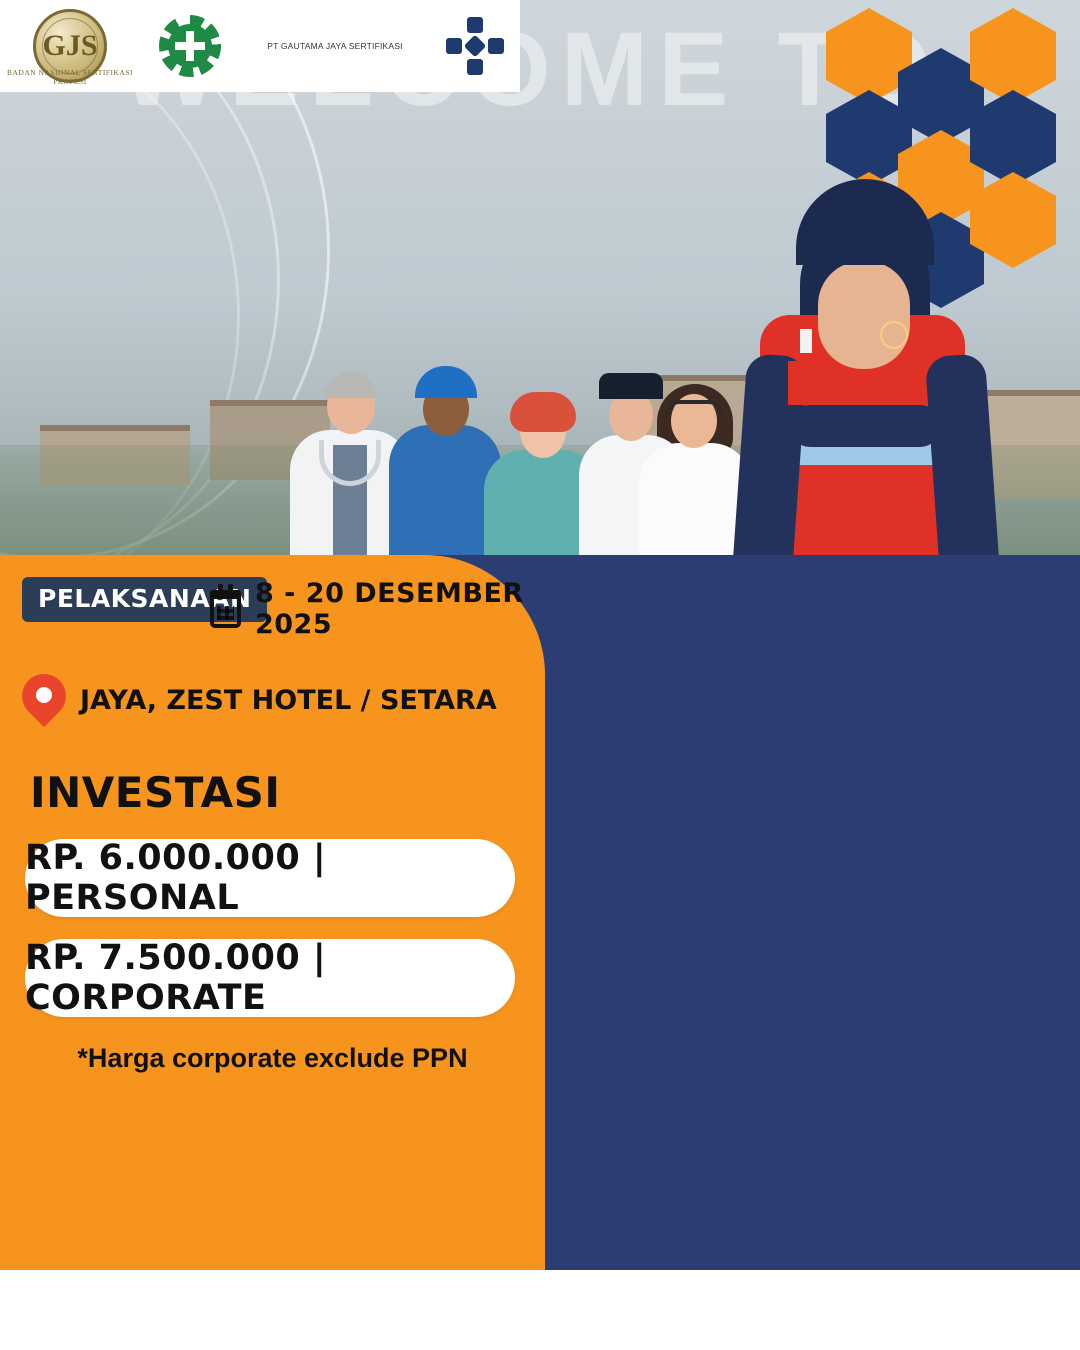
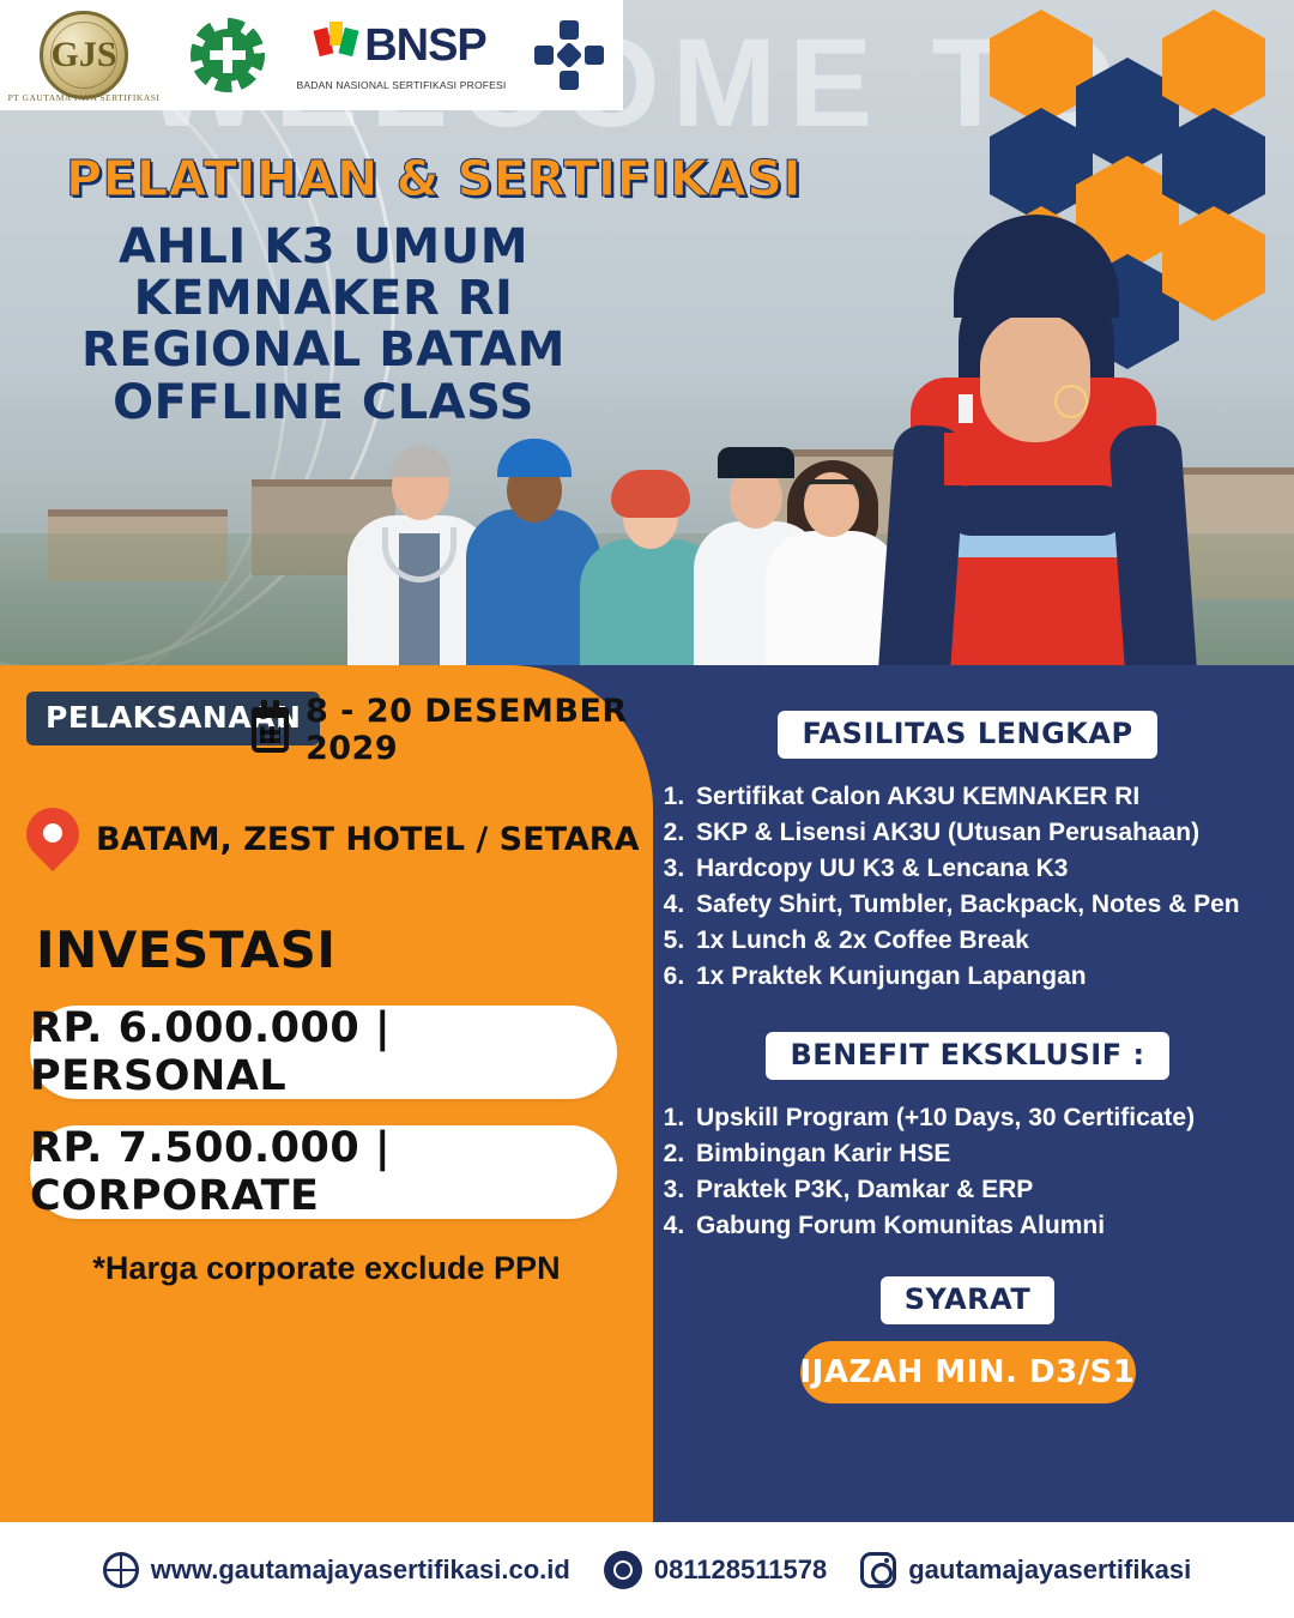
  GJS
- BADAN NASIONAL SERTIFIKASI PROFESI
+ PT GAUTAMA JAYA SERTIFIKASI
+ BNSP
- PT GAUTAMA JAYA SERTIFIKASI
+ BADAN NASIONAL SERTIFIKASI PROFESI
+ PELATIHAN & SERTIFIKASI
+ AHLI K3 UMUM
+ KEMNAKER RI
+ REGIONAL BATAM
+ OFFLINE CLASS
+ FASILITAS LENGKAP
+ Sertifikat Calon AK3U KEMNAKER RI
+ SKP & Lisensi AK3U (Utusan Perusahaan)
+ Hardcopy UU K3 & Lencana K3
+ Safety Shirt, Tumbler, Backpack, Notes & Pen
+ 1x Lunch & 2x Coffee Break
+ 1x Praktek Kunjungan Lapangan
+ BENEFIT EKSKLUSIF :
+ Upskill Program (+10 Days, 30 Certificate)
+ Bimbingan Karir HSE
+ Praktek P3K, Damkar & ERP
+ Gabung Forum Komunitas Alumni
+ SYARAT
+ IJAZAH MIN. D3/S1
  PELAKSANA
- 8 - 20 DESEMBER 2025
+ 8 - 20 DESEMBER 2029
- JAYA, ZEST HOTEL / SETARA
+ BATAM, ZEST HOTEL / SETARA
  INVESTASI
  RP. 6.000.000 | PERSONAL
  RP. 7.500.000 | CORPORATE
  *Harga corporate exclude PPN
+ www.gautamajayasertifikasi.co.id
+ 081128511578
+ gautamajayasertifikasi
